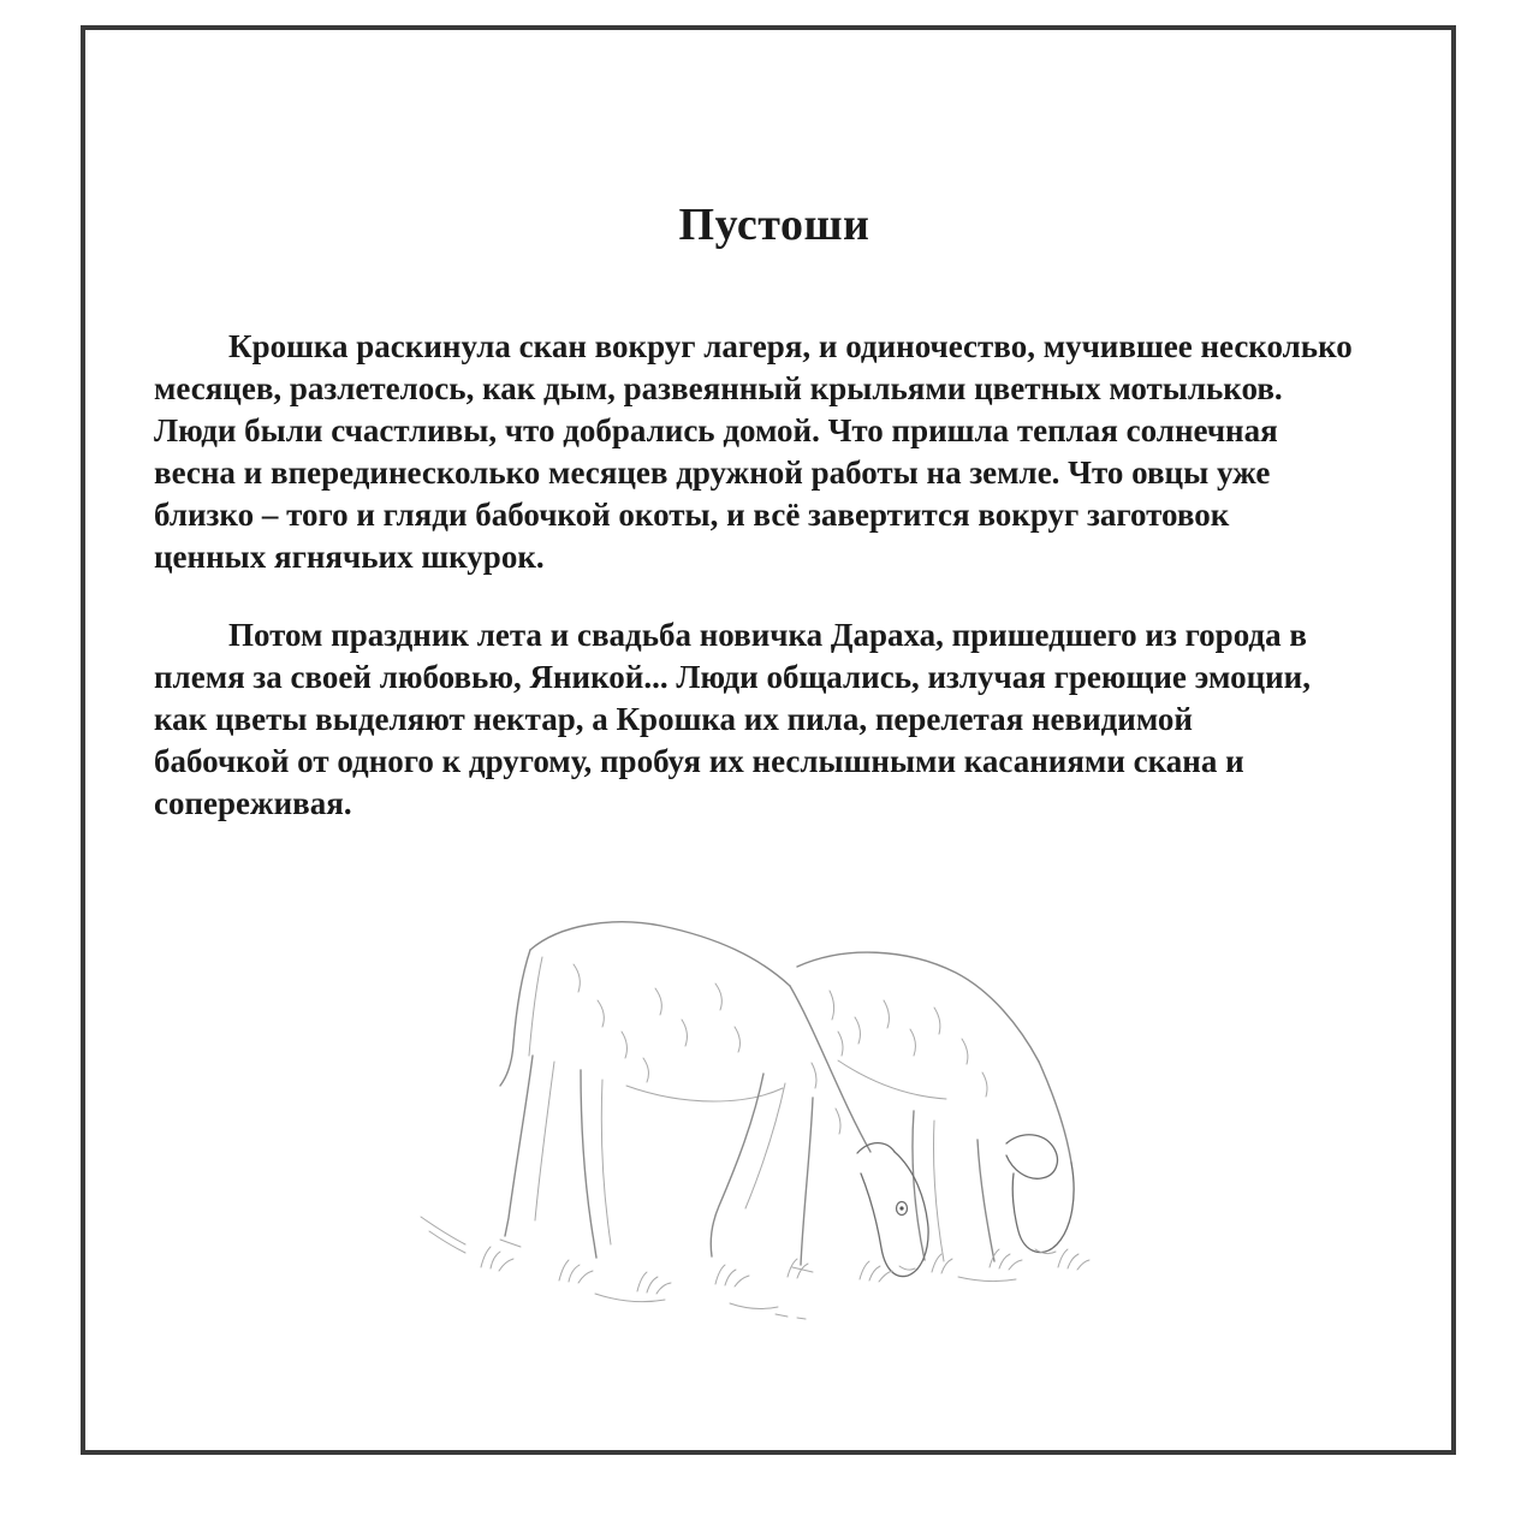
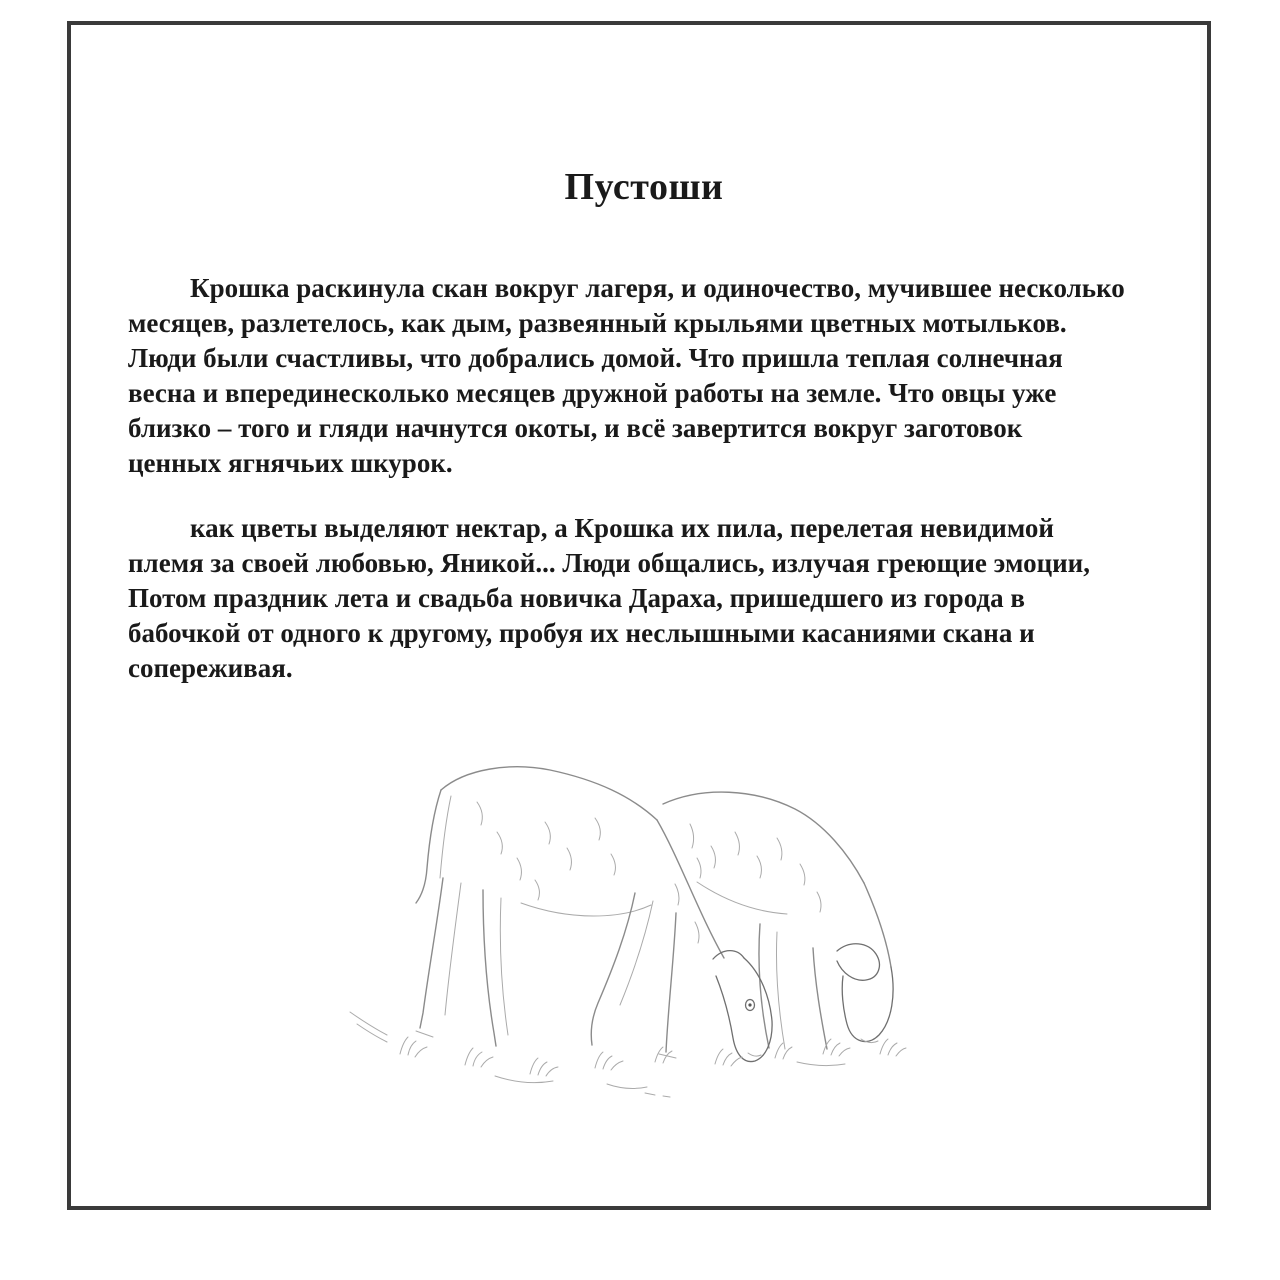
  Пустоши
  Крошка раскинула скан вокруг лагеря, и одиночество, мучившее несколько
  месяцев, разлетелось, как дым, развеянный крыльями цветных мотыльков.
  Люди были счастливы, что добрались домой. Что пришла теплая солнечная
  весна и вперединесколько месяцев дружной работы на земле. Что овцы уже
- близко – того и гляди бабочкой окоты, и всё завертится вокруг заготовок
+ близко – того и гляди начнутся окоты, и всё завертится вокруг заготовок
  ценных ягнячьих шкурок.
- Потом праздник лета и свадьба новичка Дараха, пришедшего из города в
+ как цветы выделяют нектар, а Крошка их пила, перелетая невидимой
  племя за своей любовью, Яникой... Люди общались, излучая греющие эмоции,
- как цветы выделяют нектар, а Крошка их пила, перелетая невидимой
+ Потом праздник лета и свадьба новичка Дараха, пришедшего из города в
  бабочкой от одного к другому, пробуя их неслышными касаниями скана и
  сопереживая.
